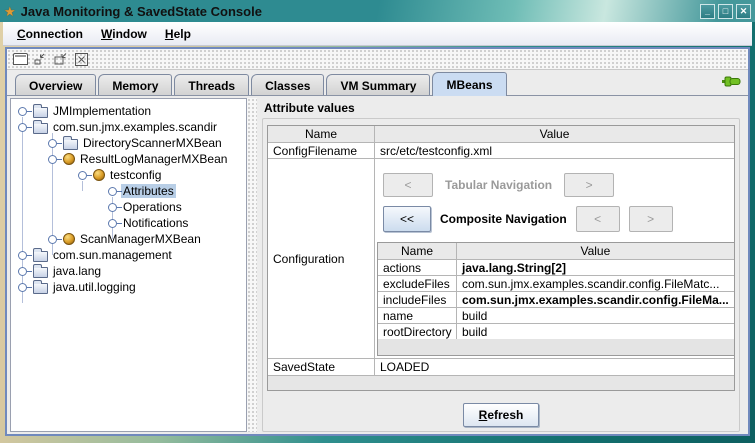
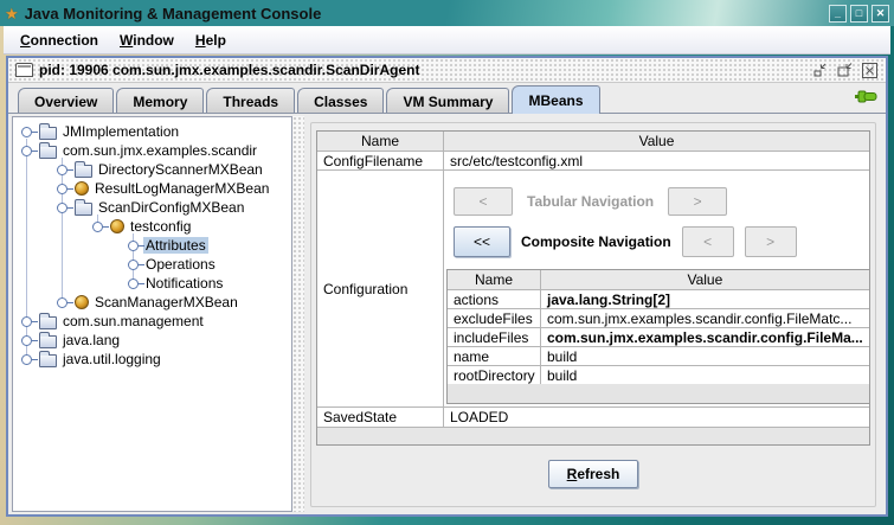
  ★
- Java Monitoring & SavedState Console
+ Java Monitoring & Management Console
  _
  □
  ✕
  Connection
  Window
  Help
+ pid: 19906 com.sun.jmx.examples.scandir.ScanDirAgent
  Overview
  Memory
  Threads
  Classes
  VM Summary
  MBeans
  JMImplementation
  com.sun.jmx.examples.scandir
  DirectoryScannerMXBean
  ResultLogManagerMXBean
+ ScanDirConfigMXBean
  testconfig
  Attributes
  Operations
  Notifications
  ScanManagerMXBean
  com.sun.management
  java.lang
  java.util.logging
- Attribute values
  Name
  Value
  ConfigFilename
  src/etc/testconfig.xml
  Configuration
  <
  Tabular Navigation
  >
  <<
  Composite Navigation
  <
  >
  Name
  Value
  actions
  java.lang.String[2]
  excludeFiles
  com.sun.jmx.examples.scandir.config.FileMatc...
  includeFiles
  com.sun.jmx.examples.scandir.config.FileMa...
  name
  build
  rootDirectory
  build
  SavedState
  LOADED
  Refresh
